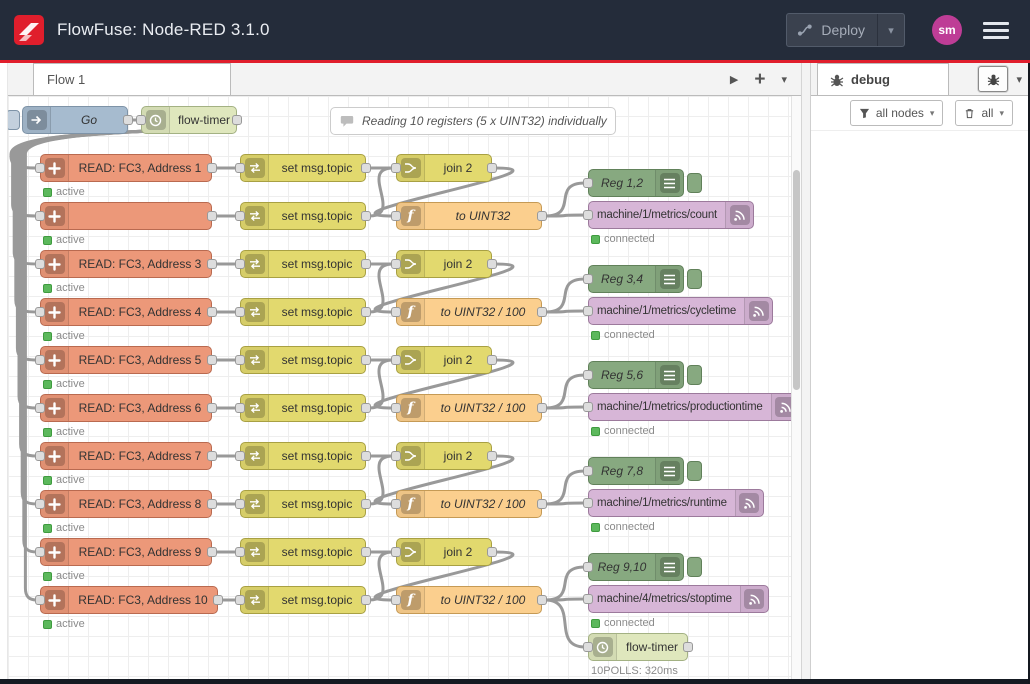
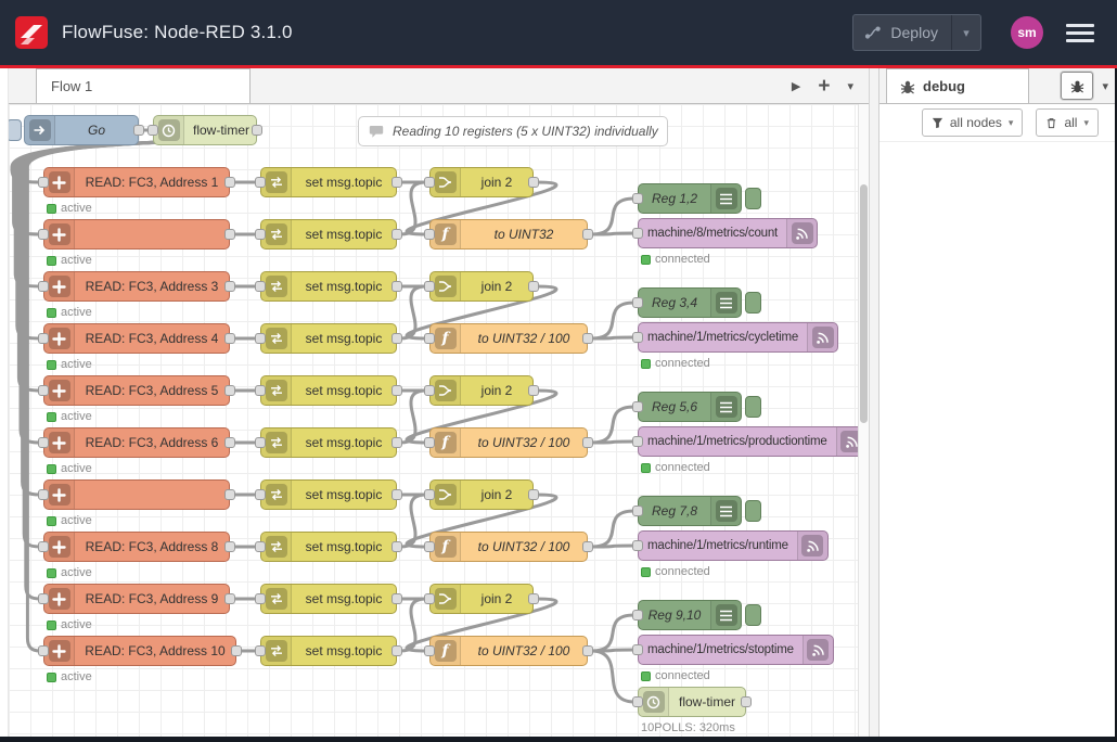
  FlowFuse: Node-RED 3.1.0
  Deploy
  ▾
  sm
  Flow 1
  ▶
  +
  ▾
  Go
  flow-timer
  Reading 10 registers (5 x UINT32) individually
  READ: FC3, Address 1
  active
  active
  READ: FC3, Address 3
  active
  READ: FC3, Address 4
  active
  READ: FC3, Address 5
  active
  READ: FC3, Address 6
  active
- READ: FC3, Address 7
  active
  READ: FC3, Address 8
  active
  READ: FC3, Address 9
  active
  READ: FC3, Address 10
  active
  set msg.topic
  set msg.topic
  set msg.topic
  set msg.topic
  set msg.topic
  set msg.topic
  set msg.topic
  set msg.topic
  set msg.topic
  set msg.topic
  join 2
  join 2
  join 2
  join 2
  join 2
  f
  to UINT32
  f
  to UINT32 / 100
  f
  to UINT32 / 100
  f
  to UINT32 / 100
  f
  to UINT32 / 100
  Reg 1,2
  Reg 3,4
  Reg 5,6
  Reg 7,8
  Reg 9,10
- machine/1/metrics/count
+ machine/8/metrics/count
  connected
  machine/1/metrics/cycletime
  connected
  machine/1/metrics/productiontime
  connected
  machine/1/metrics/runtime
  connected
- machine/4/metrics/stoptime
+ machine/1/metrics/stoptime
  connected
  flow-timer
  10POLLS: 320ms
  debug
  ▾
  all nodes
  ▾
  all
  ▾
